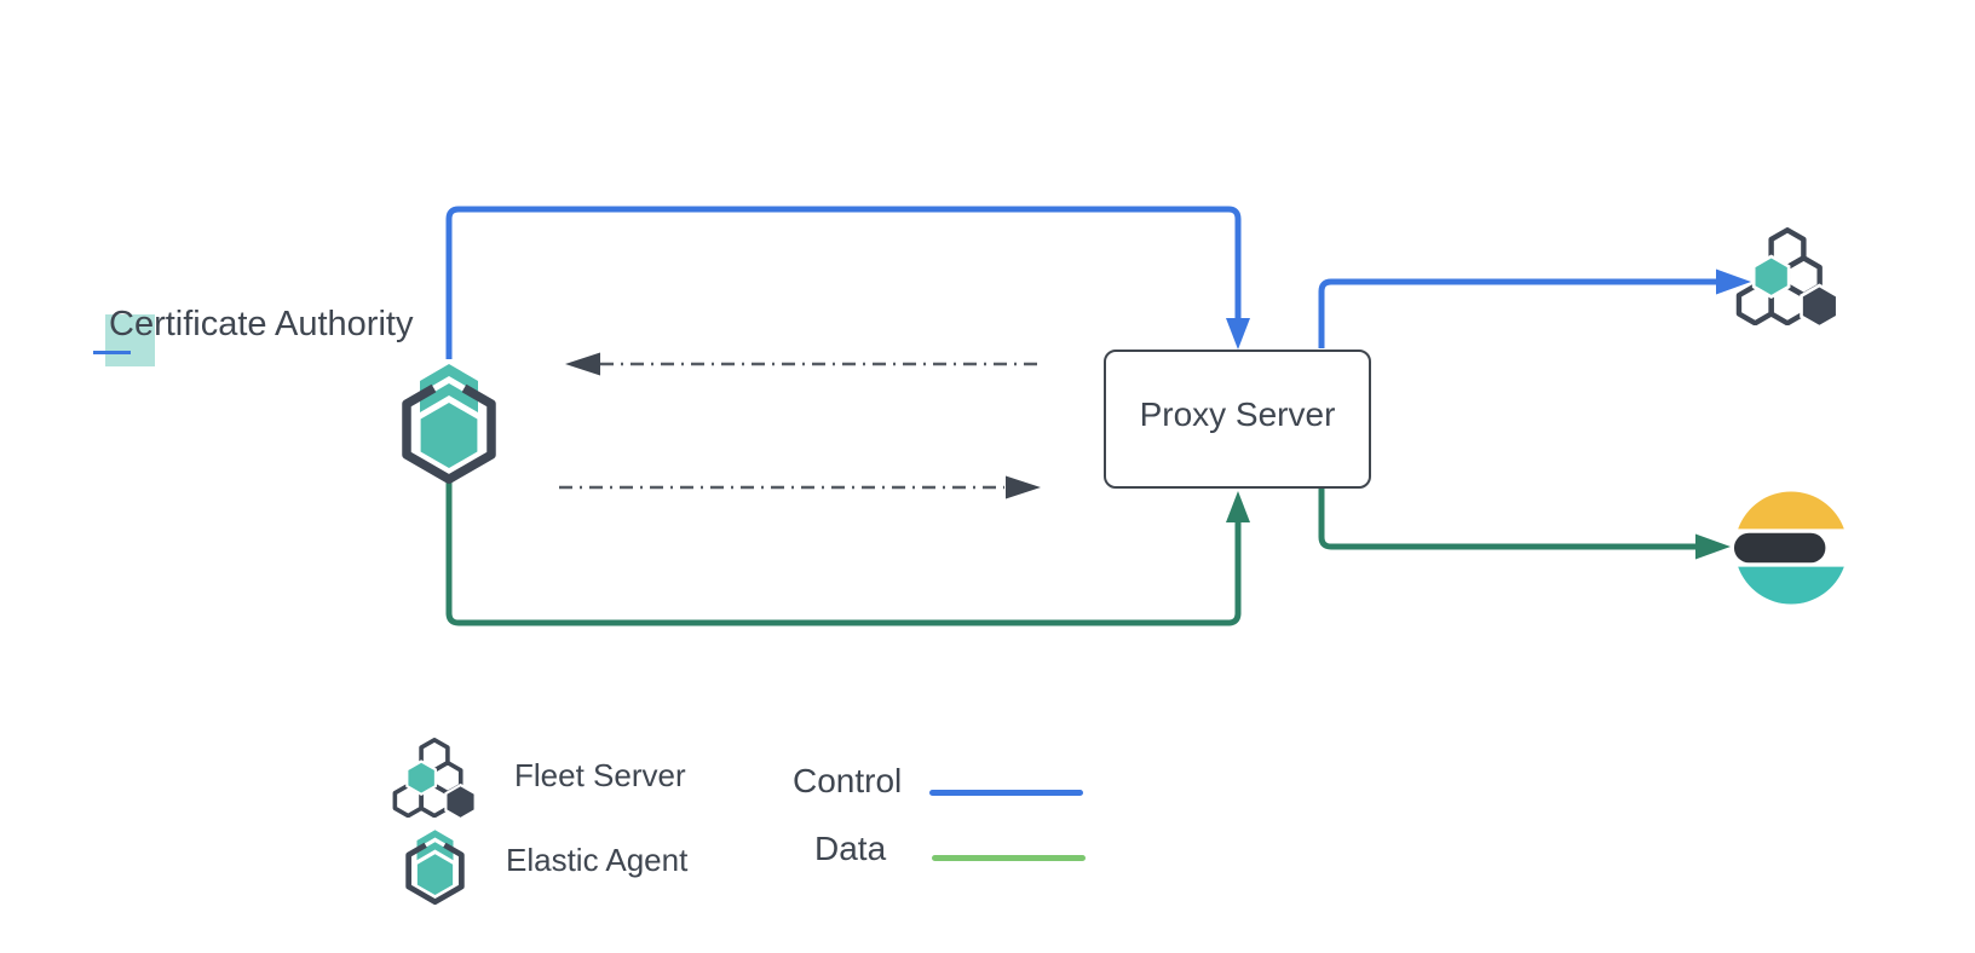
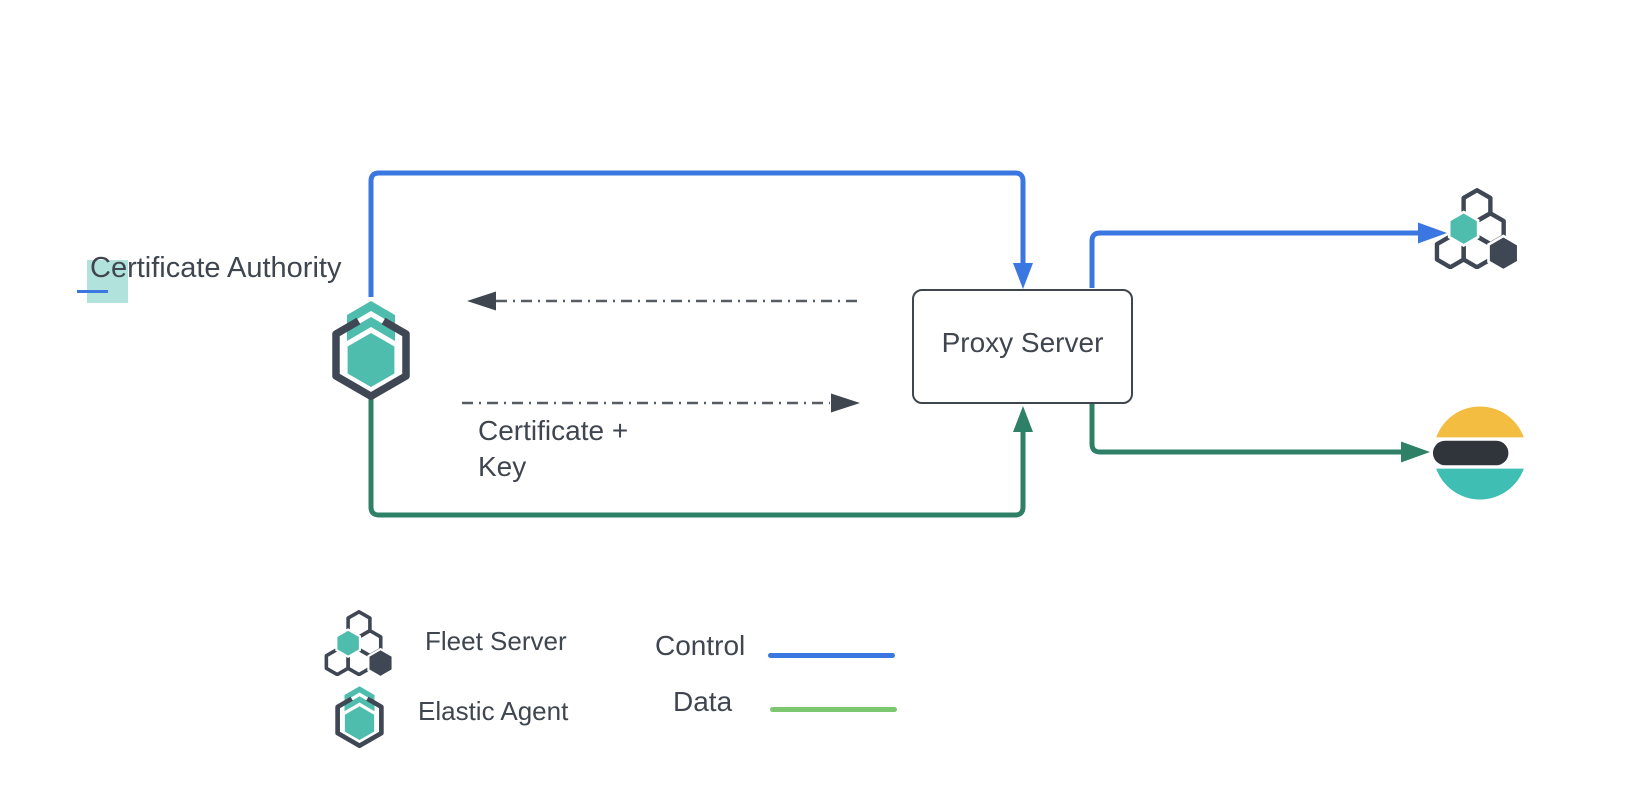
  Certificate Authority
  Proxy Server
+ Certificate +
+ Key
  Fleet Server
  Elastic Agent
  Control
  Data
